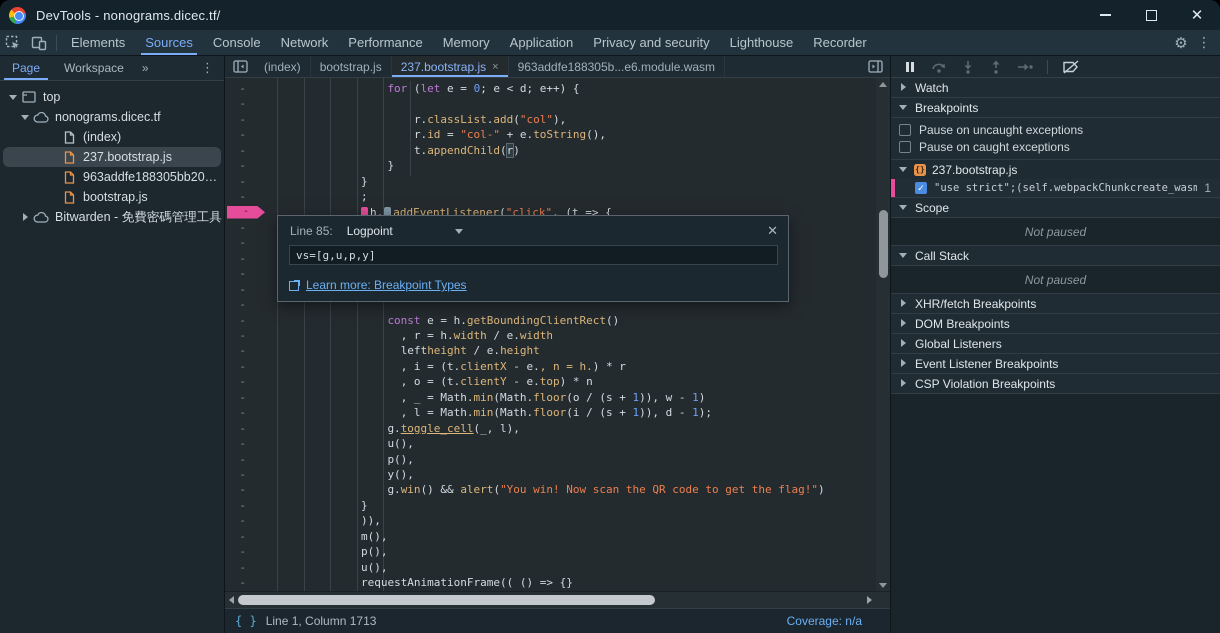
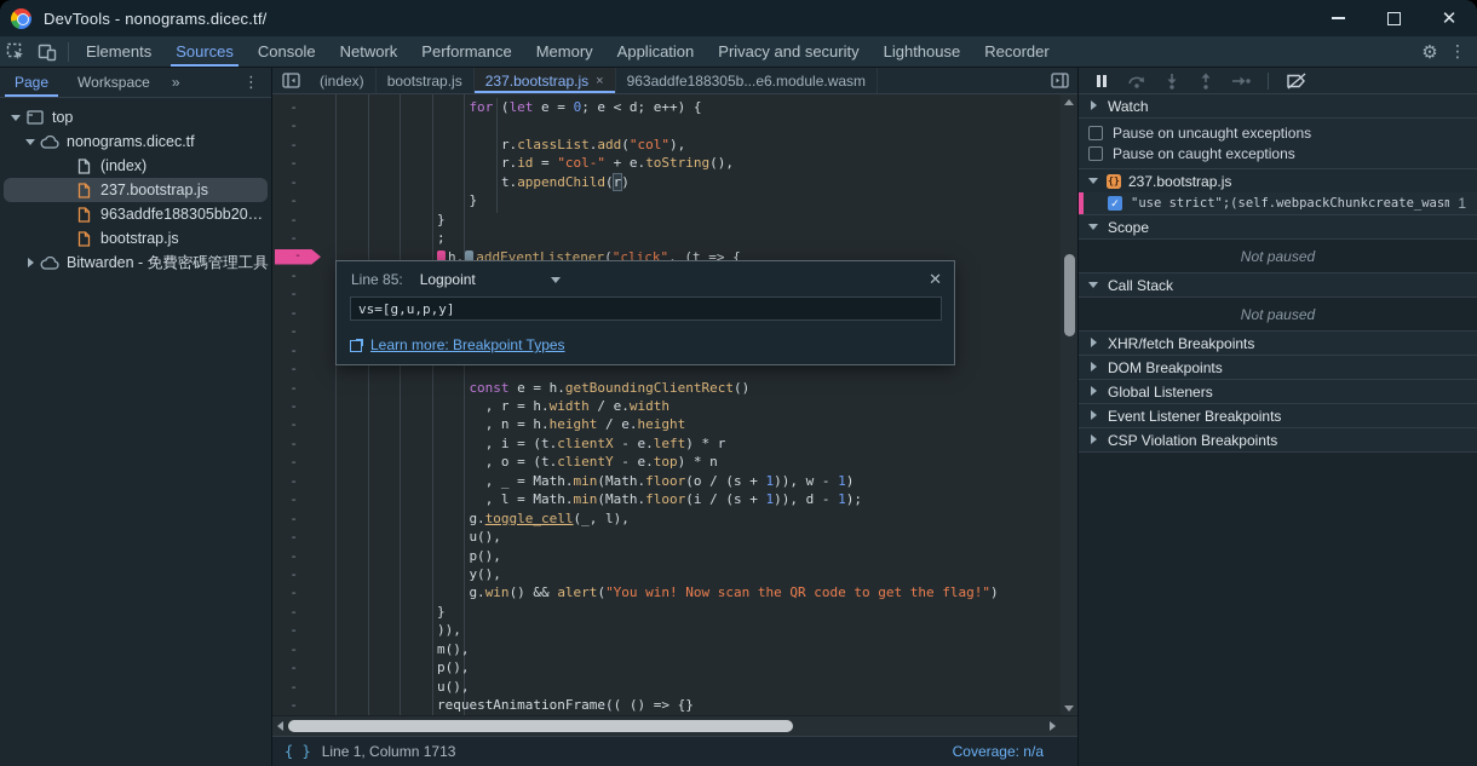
  DevTools - nonograms.dicec.tf/
  ✕
  Elements
  Sources
  Console
  Network
  Performance
  Memory
  Application
  Privacy and security
  Lighthouse
  Recorder
  ⚙
  ⋮
  Page
  Workspace
  »
  ⋮
  top
  nonograms.dicec.tf
  (index)
  237.bootstrap.js
  963addfe188305bb20e6.
  bootstrap.js
  Bitwarden - 免費密碼管理工具
  (index)
  bootstrap.js
  237.bootstrap.js
  ×
  963addfe188305b...e6.module.wasm
  -
  for (let e = 0; e < d; e++) {
  -
  -
  r.classList.add("col"),
  -
  r.id = "col-" + e.toString(),
  -
  t.appendChild(r)
  -
  }
  -
  }
  -
  ;
  -
  h. addEventListener("click", (t => {
  -
  -
  -
  -
  -
  -
  -
  const e = h.getBoundingClientRect()
  -
  , r = h.width / e.width
  -
- leftheight / e.height
+ , n = h.height / e.height
  -
- , i = (t.clientX - e., n = h.) * r
+ , i = (t.clientX - e.left) * r
  -
  , o = (t.clientY - e.top) * n
  -
  , _ = Math.min(Math.floor(o / (s + 1)), w - 1)
  -
  , l = Math.min(Math.floor(i / (s + 1)), d - 1);
  -
  g.toggle_cell(_, l),
  -
  u(),
  -
  p(),
  -
  y(),
  -
  g.win() && alert("You win! Now scan the QR code to get the flag!")
  -
  }
  -
  )),
  -
  m(),
  -
  p(),
  -
  u(),
  -
  requestAnimationFrame(( () => {}
  Line 85:
  Logpoint
  ✕
  vs=[g,u,p,y]
  Learn more: Breakpoint Types
  { }
  Line 1, Column 1713
  Coverage: n/a
  Watch
- Breakpoints
  Pause on uncaught exceptions
  Pause on caught exceptions
  {}
  237.bootstrap.js
  ✓
  "use strict";(self.webpackChunkcreate_wasm
  1
  Scope
  Not paused
  Call Stack
  Not paused
  XHR/fetch Breakpoints
  DOM Breakpoints
  Global Listeners
  Event Listener Breakpoints
  CSP Violation Breakpoints
